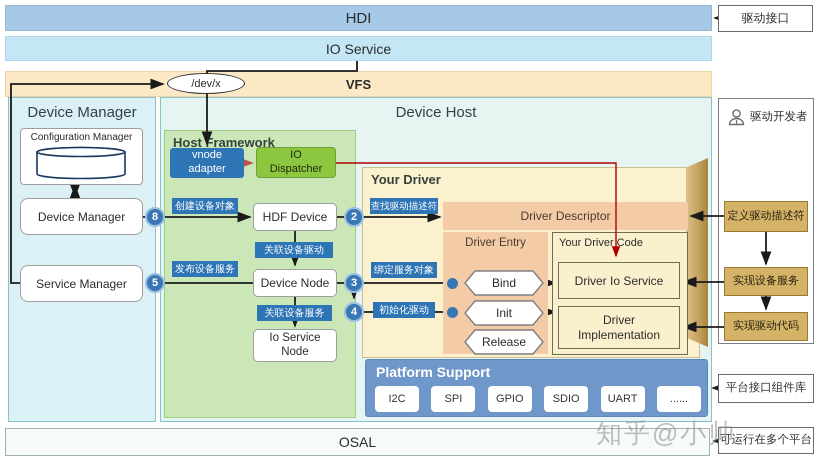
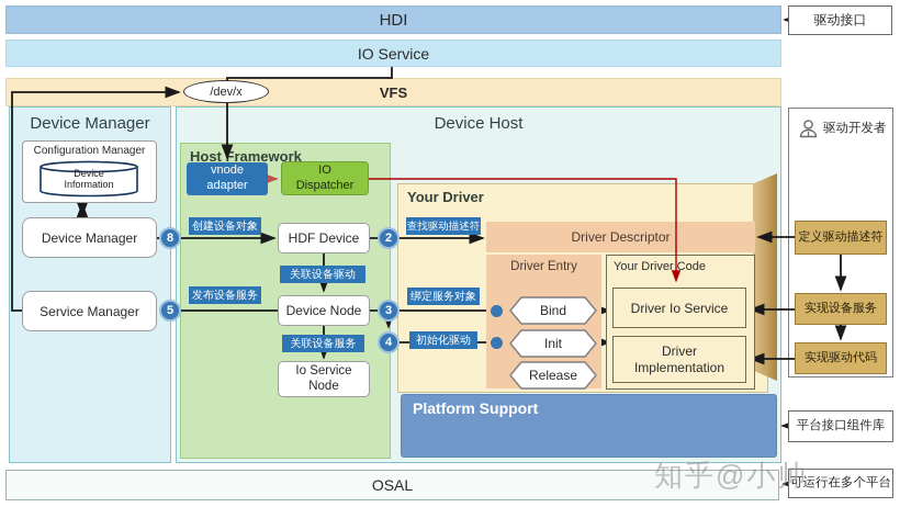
  HDI
  IO Service
  VFS
  OSAL
  Device Manager
  Device Host
  Host Framework
  Your Driver
  /dev/x
  驱动接口
  Configuration Manager
+ Device
+ Information
  Device Manager
  Service Manager
  vnode
  adapter
  IO
  Dispatcher
  HDF Device
  Device Node
  Io Service
  Node
  Driver Descriptor
  Driver Entry
  Your Driver Code
  Driver Io Service
  Driver
  Implementation
  Bind
  Init
  Release
  Platform Support
- I2C
- SPI
- GPIO
- SDIO
- UART
- ......
  创建设备对象
  查找驱动描述符
  关联设备驱动
  发布设备服务
  绑定服务对象
  初始化驱动
  关联设备服务
  8
  2
  3
  4
  5
  驱动开发者
  定义驱动描述符
  实现设备服务
  实现驱动代码
  平台接口组件库
  可运行在多个平台
  知乎@小帅
